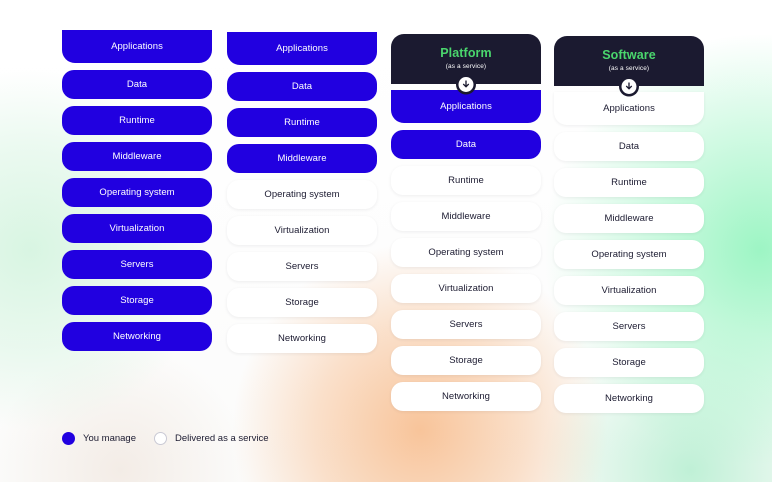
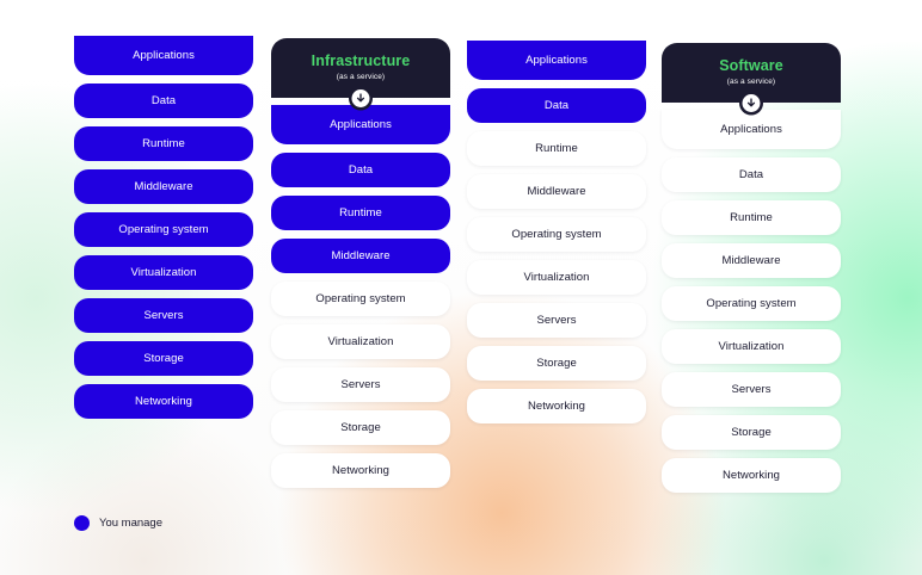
  Applications
  Data
  Runtime
  Middleware
  Operating system
  Virtualization
  Servers
  Storage
  Networking
+ Infrastructure
  Applications
  Data
  Runtime
  Middleware
  Operating system
  Virtualization
  Servers
  Storage
  Networking
- Platform
  Applications
  Data
  Runtime
  Middleware
  Operating system
  Virtualization
  Servers
  Storage
  Networking
  Software
  Applications
  Data
  Runtime
  Middleware
  Operating system
  Virtualization
  Servers
  Storage
  Networking
  You manage
- Delivered as a service
